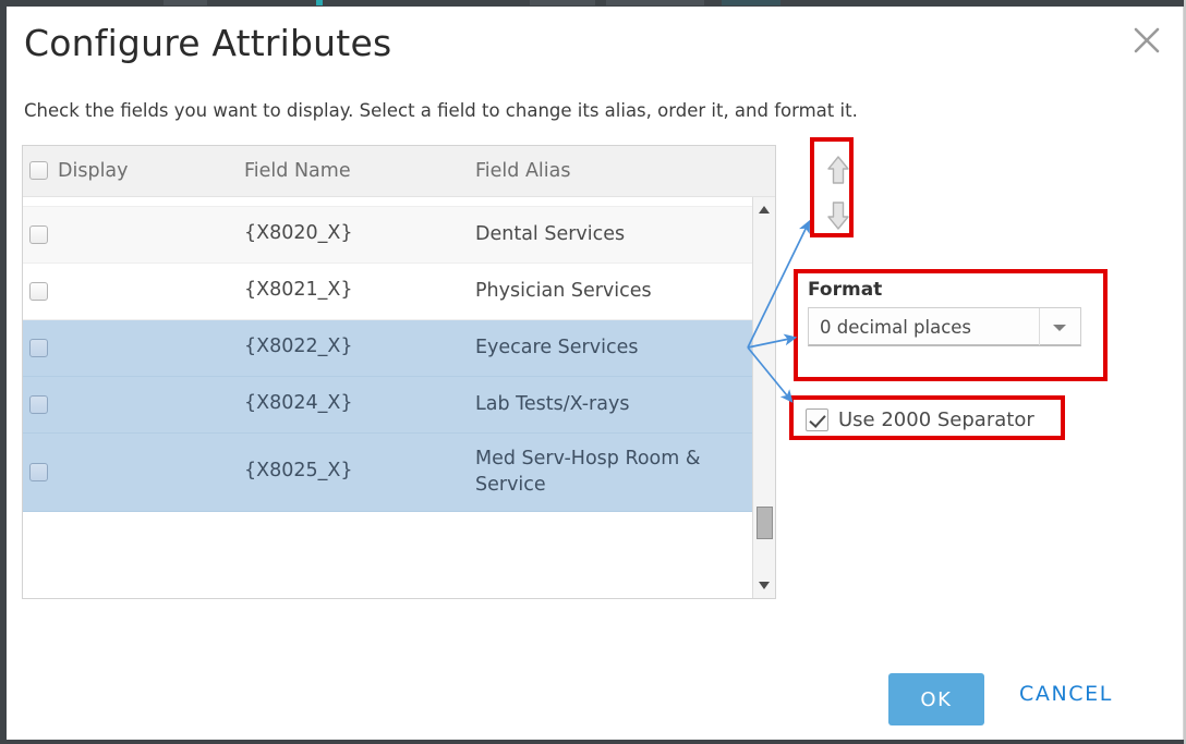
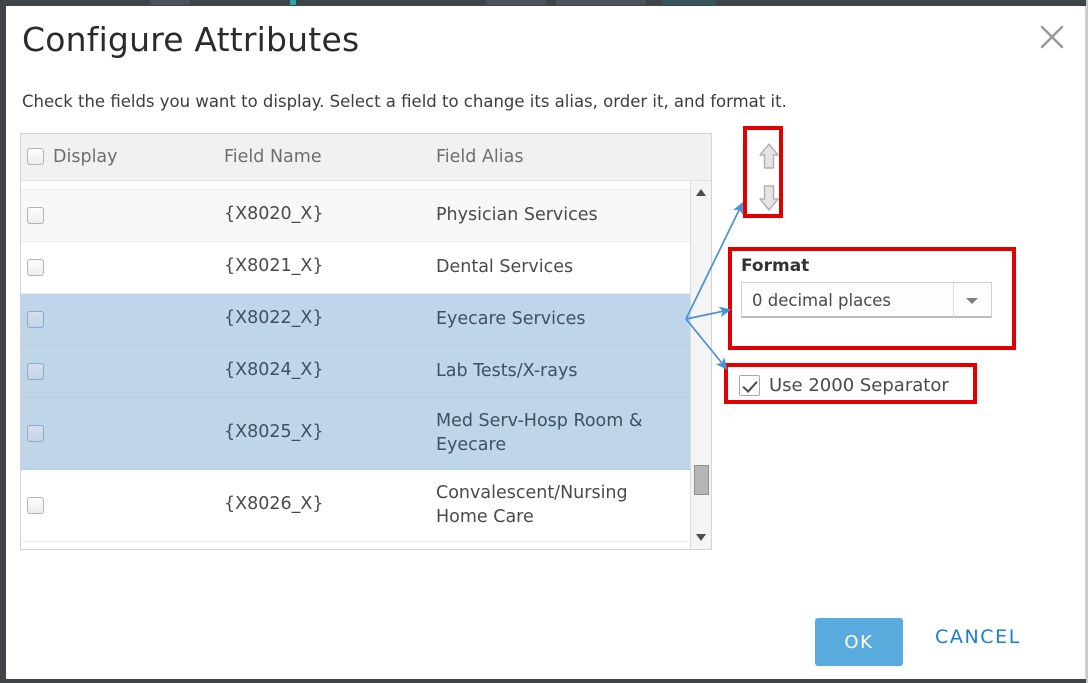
  Configure Attributes
  Check the fields you want to display. Select a field to change its alias, order it, and format it.
  Display
  Field Name
  Field Alias
  {X8020_X}
- Dental Services
+ Physician Services
  {X8021_X}
- Physician Services
+ Dental Services
  {X8022_X}
  Eyecare Services
  {X8024_X}
  Lab Tests/X-rays
  {X8025_X}
- Med Serv-Hosp Room & Service
+ Med Serv-Hosp Room & Eyecare
+ {X8026_X}
+ Convalescent/Nursing Home Care
  Format
  0 decimal places
  Use 2000 Separator
  OK
  CANCEL
